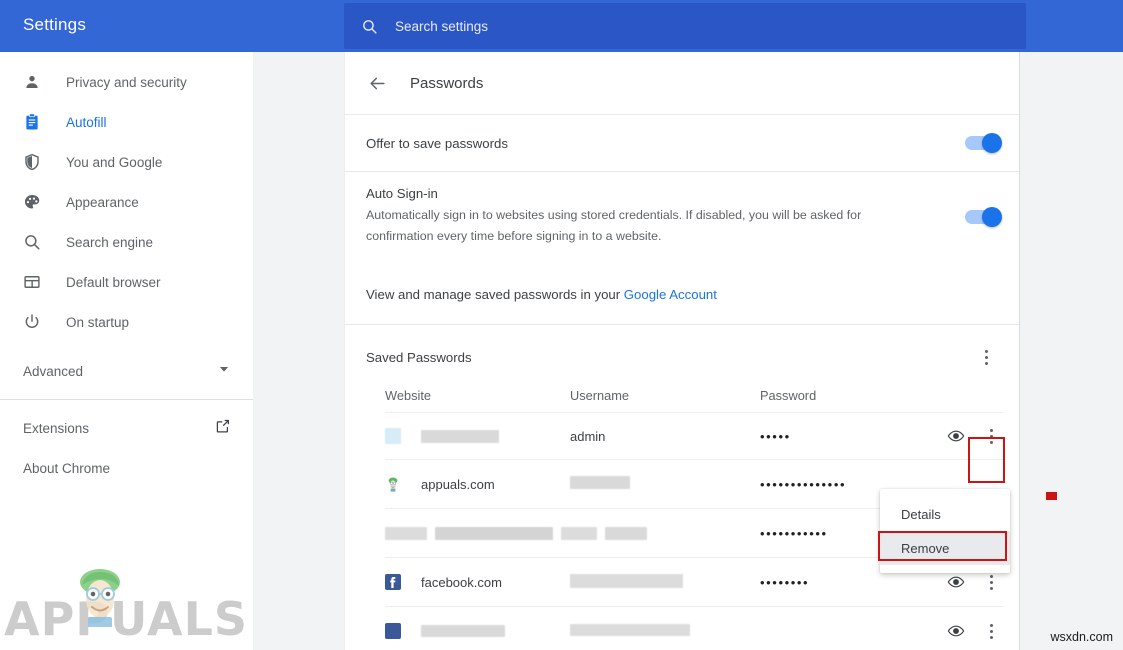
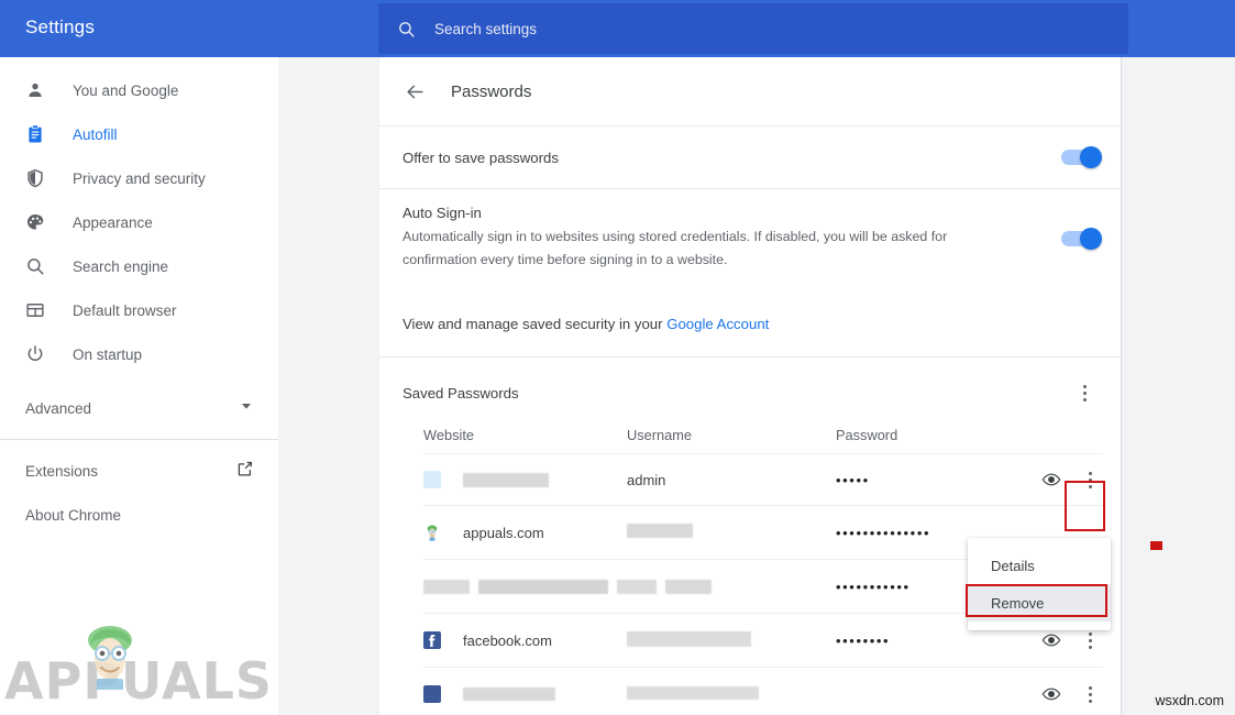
  Settings
  Search settings
- Privacy and security
+ You and Google
  Autofill
- You and Google
+ Privacy and security
  Appearance
  Search engine
  Default browser
  On startup
  Advanced
  Extensions
  About Chrome
  Passwords
  Offer to save passwords
  Auto Sign-in
  Automatically sign in to websites using stored credentials. If disabled, you will be asked for confirmation every time before signing in to a website.
- View and manage saved passwords in your Google Account
+ View and manage saved security in your Google Account
  Saved Passwords
  Website
  Username
  Password
  admin
  •••••
  appuals.com
  ••••••••••••••
  •••••••••••
  facebook.com
  ••••••••
  Details
  Remove
  APPUALS
  wsxdn.com
